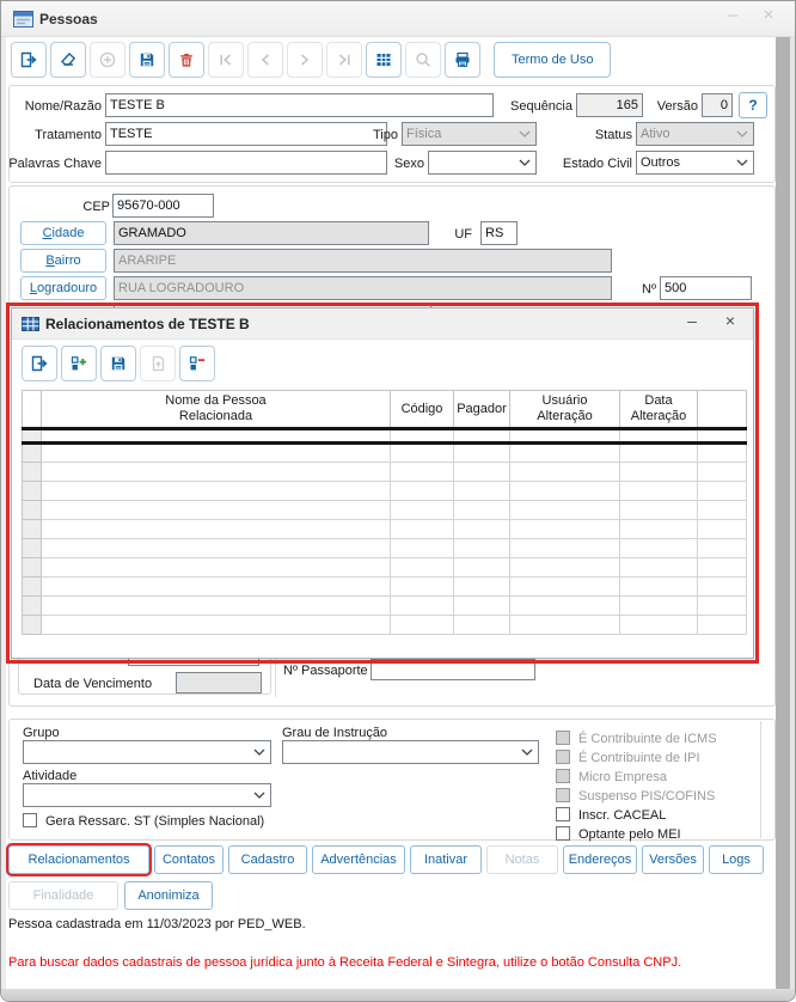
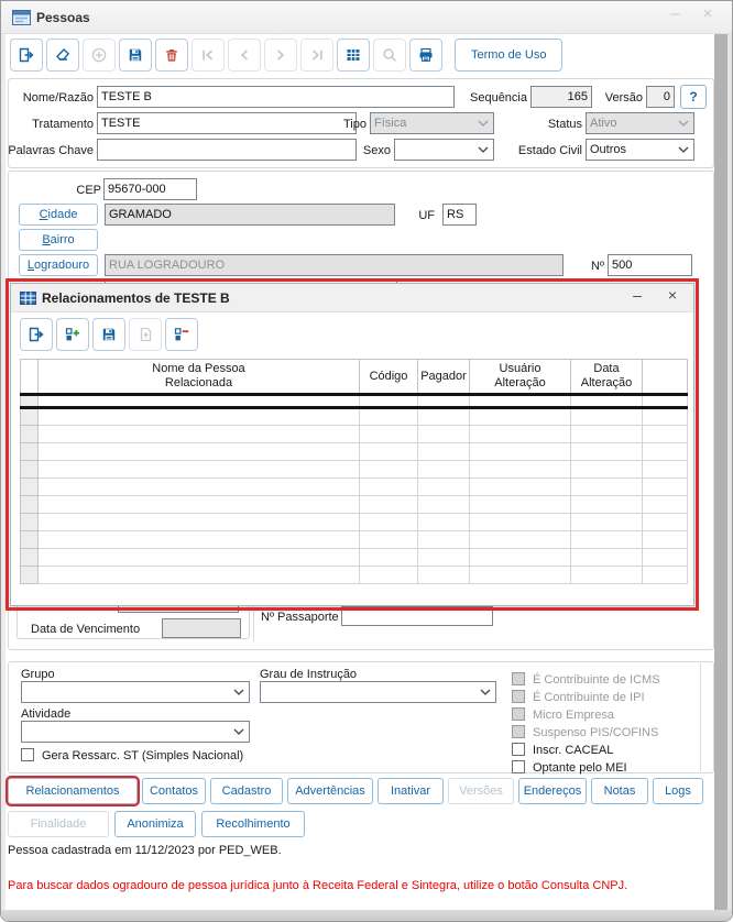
  Pessoas
  –
  ×
  Termo de Uso
  Nome/Razão
  TESTE B
  Sequência
  165
  Versão
  0
  ?
  Tratamento
  TESTE
  Tipo
  Física
  Status
  Ativo
  Palavras Chave
  Sexo
  Estado Civil
  Outros
  CEP
  95670-000
  Cidade
  GRAMADO
  UF
  RS
  Bairro
- ARARIPE
  Logradouro
  RUA LOGRADOURO
  Nº
  500
  Data de Vencimento
  Nº Passaporte
  Grupo
  Grau de Instrução
  Atividade
  Gera Ressarc. ST (Simples Nacional)
  É Contribuinte de ICMS
  É Contribuinte de IPI
  Micro Empresa
  Suspenso PIS/COFINS
  Inscr. CACEAL
  Optante pelo MEI
  Relacionamentos
  Contatos
  Cadastro
  Advertências
  Inativar
- Notas
+ Versões
  Endereços
- Versões
+ Notas
  Logs
  Finalidade
  Anonimiza
+ Recolhimento
- Pessoa cadastrada em 11/03/2023 por PED_WEB.
+ Pessoa cadastrada em 11/12/2023 por PED_WEB.
- Para buscar dados cadastrais de pessoa jurídica junto à Receita Federal e Sintegra, utilize o botão Consulta CNPJ.
+ Para buscar dados ogradouro de pessoa jurídica junto à Receita Federal e Sintegra, utilize o botão Consulta CNPJ.
  Relacionamentos de TESTE B
  –
  ×
  	Nome da PessoaRelacionada	Código	Pagador	UsuárioAlteração	DataAlteração
